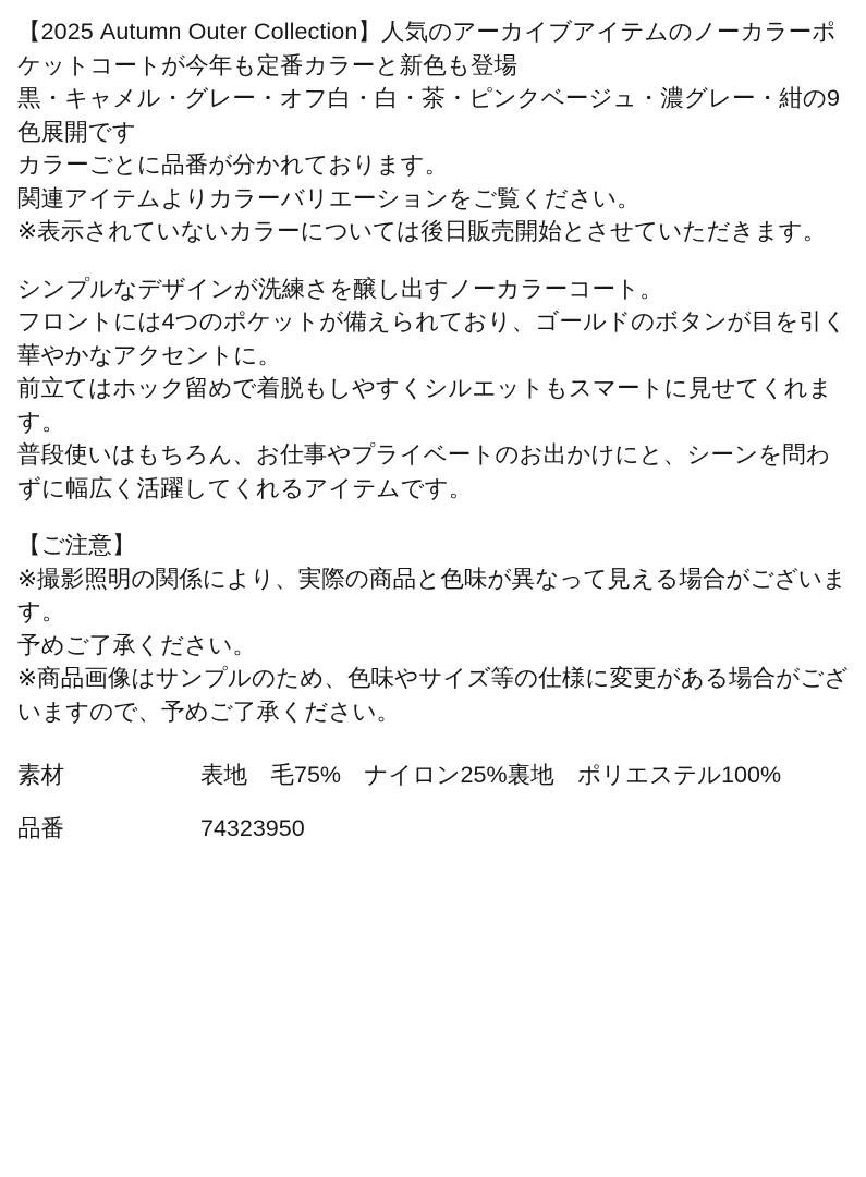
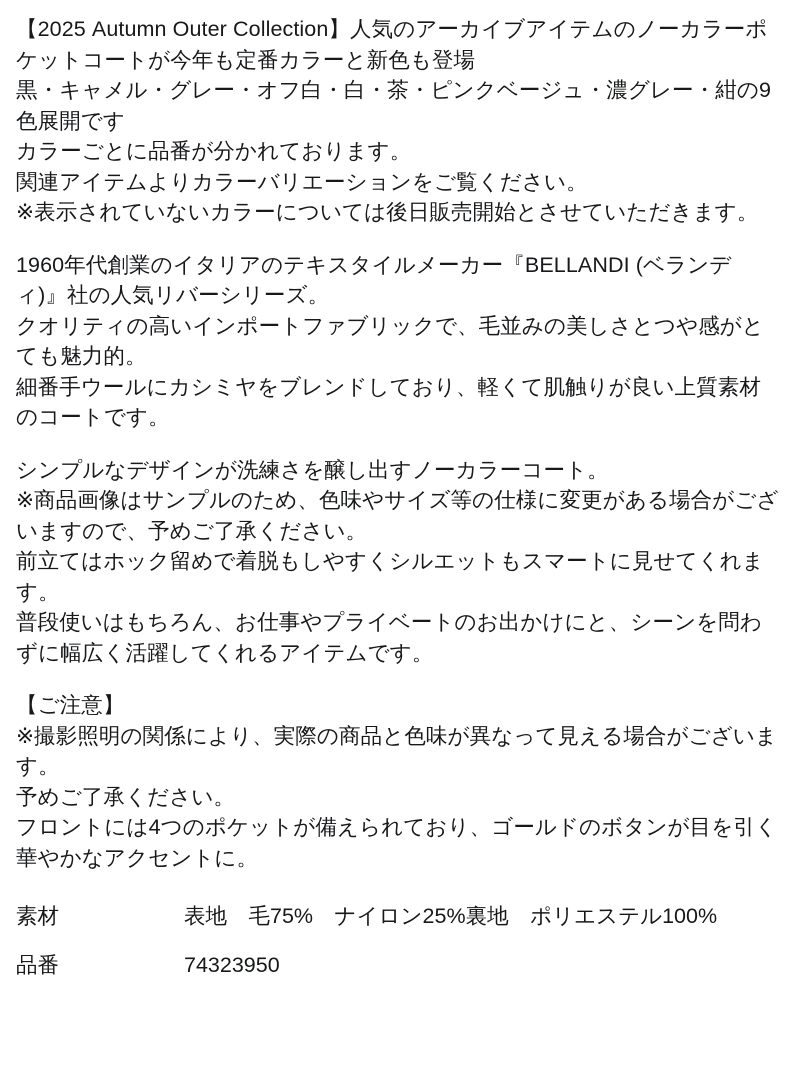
  【2025 Autumn Outer Collection】人気のアーカイブアイテムのノーカラーポケットコートが今年も定番カラーと新色も登場
  黒・キャメル・グレー・オフ白・白・茶・ピンクベージュ・濃グレー・紺の9色展開です
  カラーごとに品番が分かれております。
  関連アイテムよりカラーバリエーションをご覧ください。
  ※表示されていないカラーについては後日販売開始とさせていただきます。
+ 1960年代創業のイタリアのテキスタイルメーカー『BELLANDI (ベランディ)』社の人気リバーシリーズ。
+ クオリティの高いインポートファブリックで、毛並みの美しさとつや感がとても魅力的。
+ 細番手ウールにカシミヤをブレンドしており、軽くて肌触りが良い上質素材のコートです。
  シンプルなデザインが洗練さを醸し出すノーカラーコート。
- フロントには4つのポケットが備えられており、ゴールドのボタンが目を引く華やかなアクセントに。
+ ※商品画像はサンプルのため、色味やサイズ等の仕様に変更がある場合がございますので、予めご了承ください。
  前立てはホック留めで着脱もしやすくシルエットもスマートに見せてくれます。
  普段使いはもちろん、お仕事やプライベートのお出かけにと、シーンを問わずに幅広く活躍してくれるアイテムです。
  【ご注意】
  ※撮影照明の関係により、実際の商品と色味が異なって見える場合がございます。
  予めご了承ください。
- ※商品画像はサンプルのため、色味やサイズ等の仕様に変更がある場合がございますので、予めご了承ください。
+ フロントには4つのポケットが備えられており、ゴールドのボタンが目を引く華やかなアクセントに。
  素材	表地 毛75% ナイロン25%裏地 ポリエステル100%
  品番	74323950
